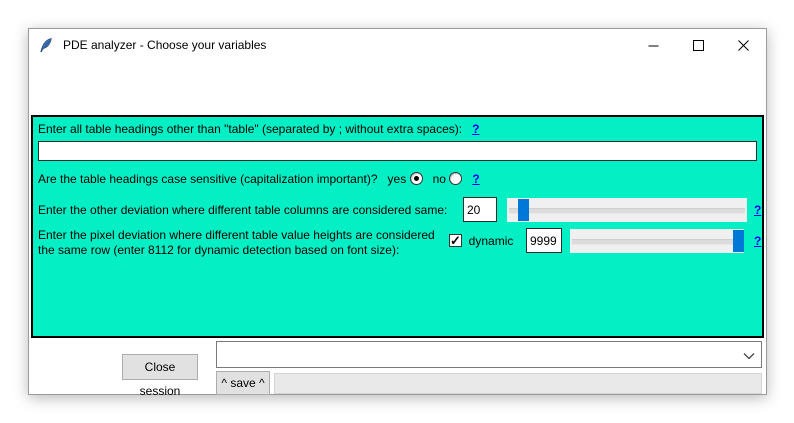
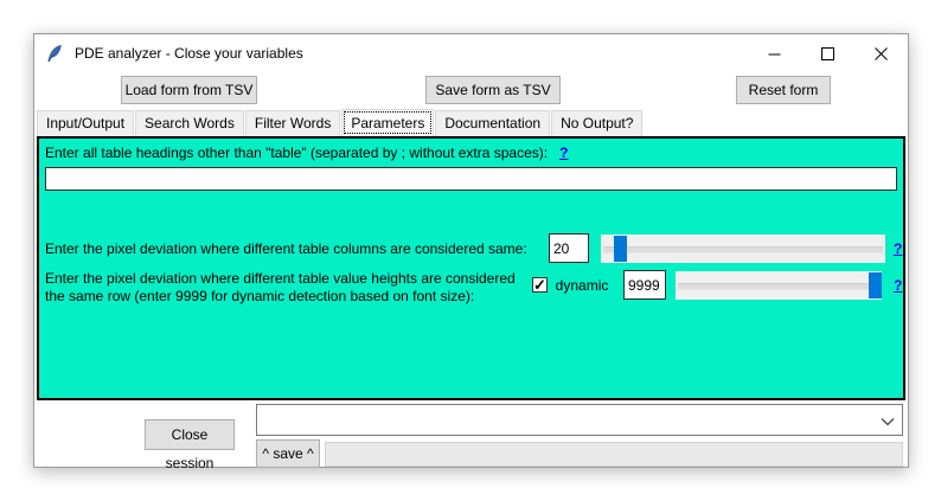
- PDE analyzer - Choose your variables
+ PDE analyzer - Close your variables
+ Load form from TSV
+ Save form as TSV
+ Reset form
+ Input/Output
+ Search Words
+ Filter Words
+ Parameters
+ Documentation
+ No Output?
  Enter all table headings other than "table" (separated by ; without extra spaces): ?
- Are the table headings case sensitive (capitalization important)? yes no ?
- Enter the other deviation where different table columns are considered same:
+ Enter the pixel deviation where different table columns are considered same:
  20
  ?
  Enter the pixel deviation where different table value heights are considered
- the same row (enter 8112 for dynamic detection based on font size):
+ the same row (enter 9999 for dynamic detection based on font size):
  dynamic
  9999
  ?
  Close session
  ^ save ^
